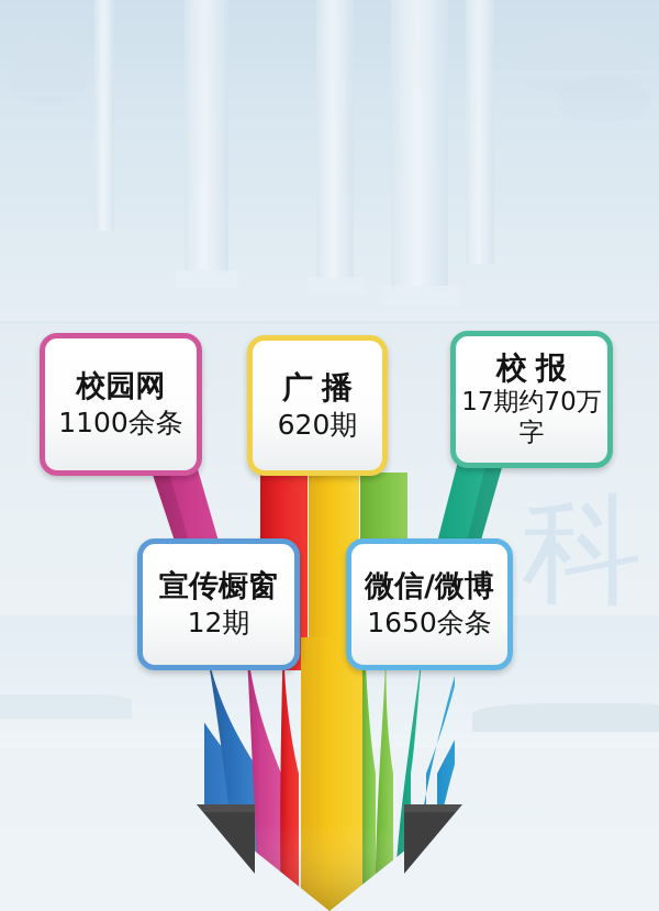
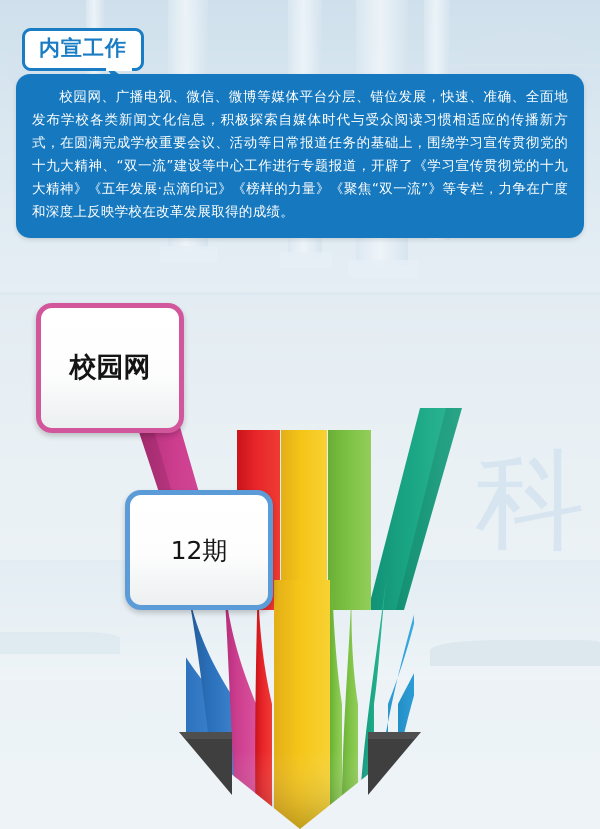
+ 内宣工作
+ 校园网、广播电视、微信、微博等媒体平台分层、错位发展，快速、准确、全面地发布学校各类新闻文化信息，积极探索自媒体时代与受众阅读习惯相适应的传播新方式，在圆满完成学校重要会议、活动等日常报道任务的基础上，围绕学习宣传贯彻党的十九大精神、“双一流”建设等中心工作进行专题报道，开辟了《学习宣传贯彻党的十九大精神》《五年发展·点滴印记》《榜样的力量》《聚焦“双一流”》等专栏，力争在广度和深度上反映学校在改革发展取得的成绩。
  校园网
- 1100余条
- 广播
- 620期
- 校报
- 17期约70万字
- 宣传橱窗
  12期
- 微信/微博
- 1650余条
